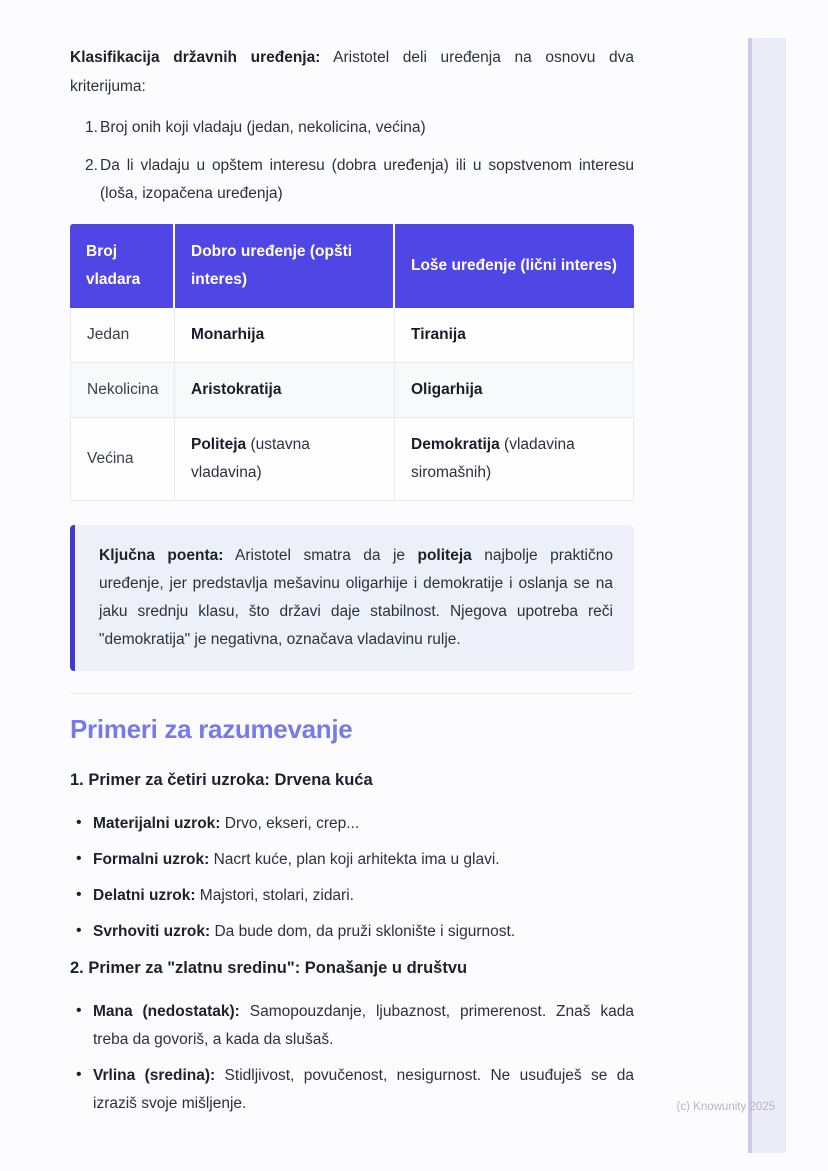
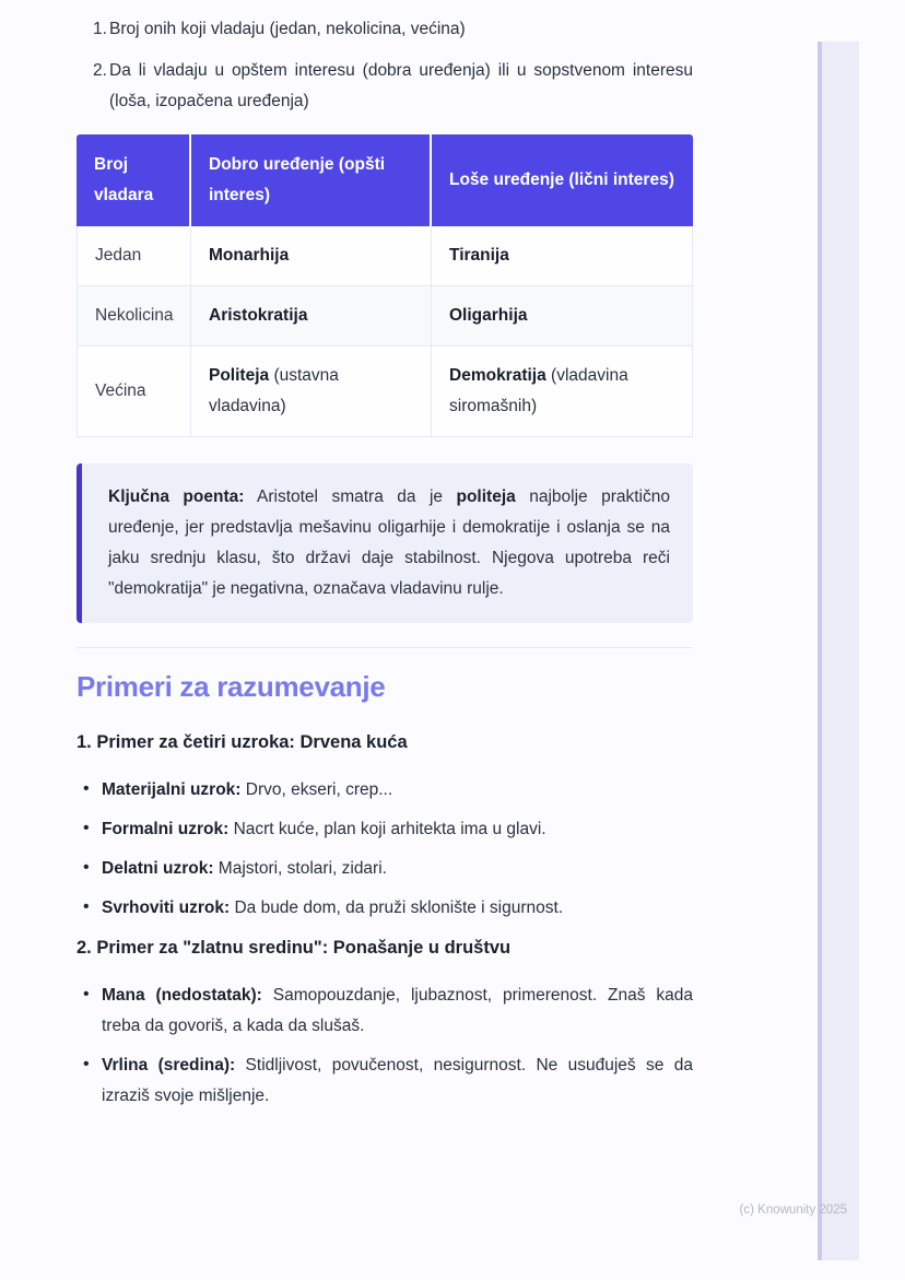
- Klasifikacija državnih uređenja: Aristotel deli uređenja na osnovu dva kriterijuma:
  1.
  Broj onih koji vladaju (jedan, nekolicina, većina)
  2.
  Da li vladaju u opštem interesu (dobra uređenja) ili u sopstvenom interesu (loša, izopačena uređenja)
  Broj vladara	Dobro uređenje (opšti interes)	Loše uređenje (lični interes)
  Jedan	Monarhija	Tiranija
  Nekolicina	Aristokratija	Oligarhija
  Većina	Politeja (ustavna vladavina)	Demokratija (vladavina siromašnih)
  Ključna poenta: Aristotel smatra da je politeja najbolje praktično uređenje, jer predstavlja mešavinu oligarhije i demokratije i oslanja se na jaku srednju klasu, što državi daje stabilnost. Njegova upotreba reči "demokratija" je negativna, označava vladavinu rulje.
  Primeri za razumevanje
  1. Primer za četiri uzroka: Drvena kuća
  •
  Materijalni uzrok: Drvo, ekseri, crep...
  •
  Formalni uzrok: Nacrt kuće, plan koji arhitekta ima u glavi.
  •
  Delatni uzrok: Majstori, stolari, zidari.
  •
  Svrhoviti uzrok: Da bude dom, da pruži sklonište i sigurnost.
  2. Primer za "zlatnu sredinu": Ponašanje u društvu
  •
  Mana (nedostatak): Samopouzdanje, ljubaznost, primerenost. Znaš kada treba da govoriš, a kada da slušaš.
  •
  Vrlina (sredina): Stidljivost, povučenost, nesigurnost. Ne usuđuješ se da izraziš svoje mišljenje.
  (c) Knowunity 2025
